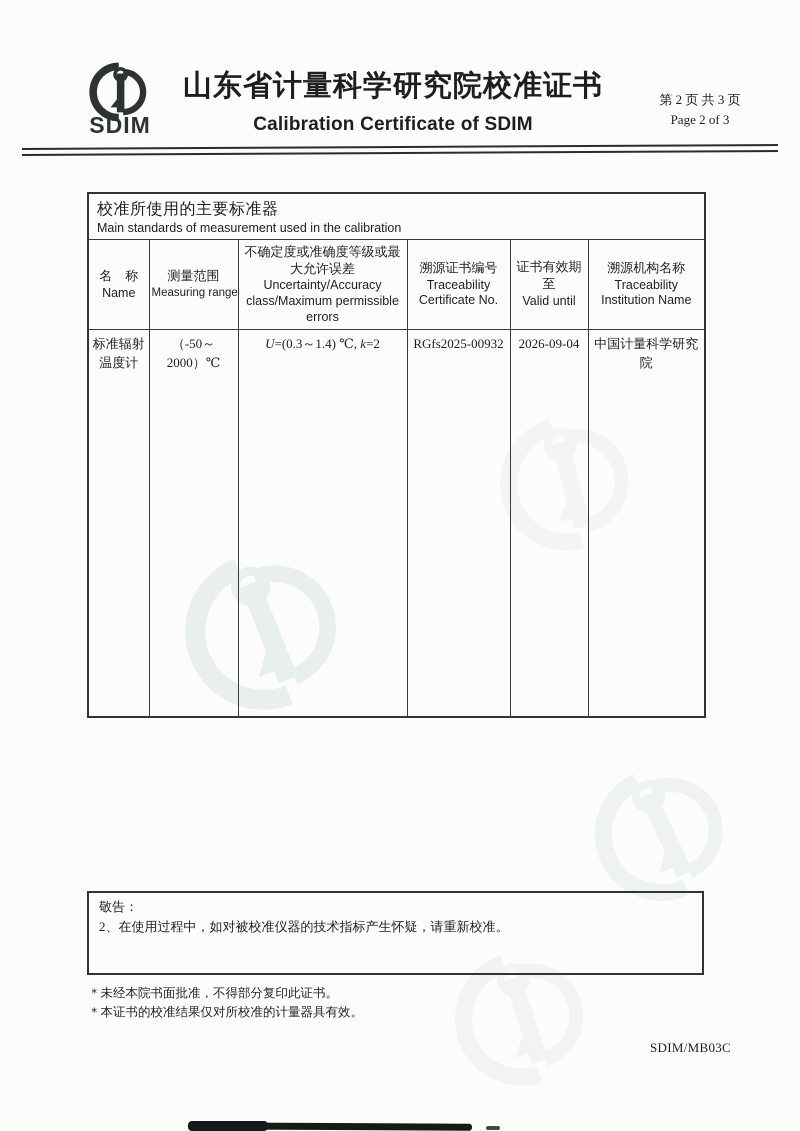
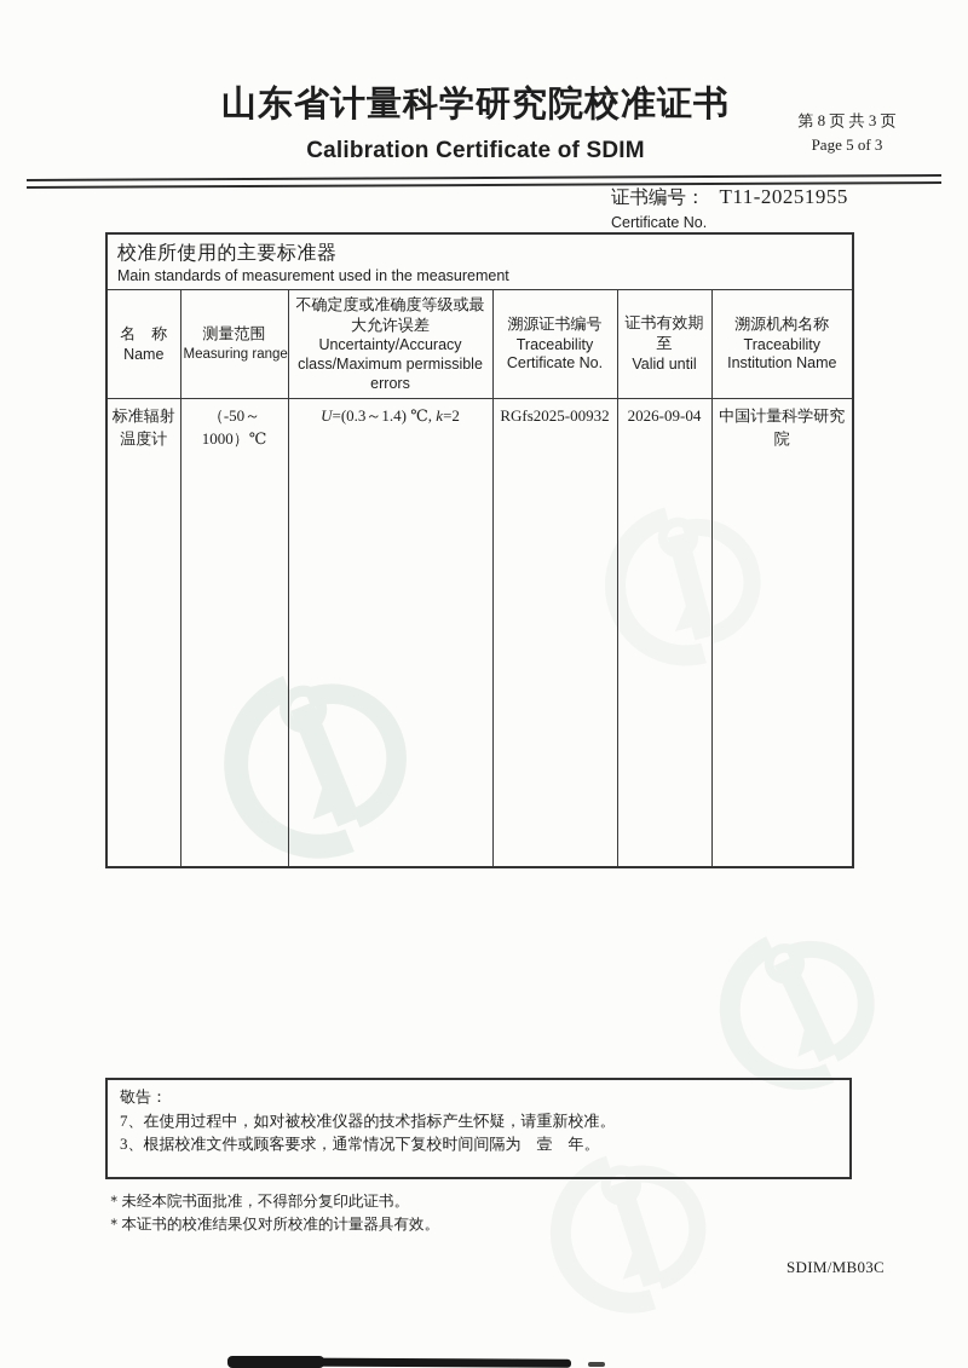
- SDIM
  山东省计量科学研究院校准证书
  Calibration Certificate of SDIM
- 第 2 页 共 3 页
+ 第 8 页 共 3 页
- Page 2 of 3
+ Page 5 of 3
+ 证书编号： T11-20251955
+ Certificate No.
- 校准所使用的主要标准器 Main standards of measurement used in the calibration
+ 校准所使用的主要标准器 Main standards of measurement used in the measurement
  名 称 Name	测量范围 Measuring range	不确定度或准确度等级或最大允许误差 Uncertainty/Accuracy class/Maximum permissible errors	溯源证书编号 Traceability Certificate No.	证书有效期至 Valid until	溯源机构名称 Traceability Institution Name
- 标准辐射温度计	（-50～2000）℃	U=(0.3～1.4) ℃, k=2	RGfs2025-00932	2026-09-04	中国计量科学研究院
+ 标准辐射温度计	（-50～1000）℃	U=(0.3～1.4) ℃, k=2	RGfs2025-00932	2026-09-04	中国计量科学研究院
  敬告：
- 2、在使用过程中，如对被校准仪器的技术指标产生怀疑，请重新校准。
+ 7、在使用过程中，如对被校准仪器的技术指标产生怀疑，请重新校准。
+ 3、根据校准文件或顾客要求，通常情况下复校时间间隔为 壹 年。
  ＊未经本院书面批准，不得部分复印此证书。
  ＊本证书的校准结果仅对所校准的计量器具有效。
  SDIM/MB03C
